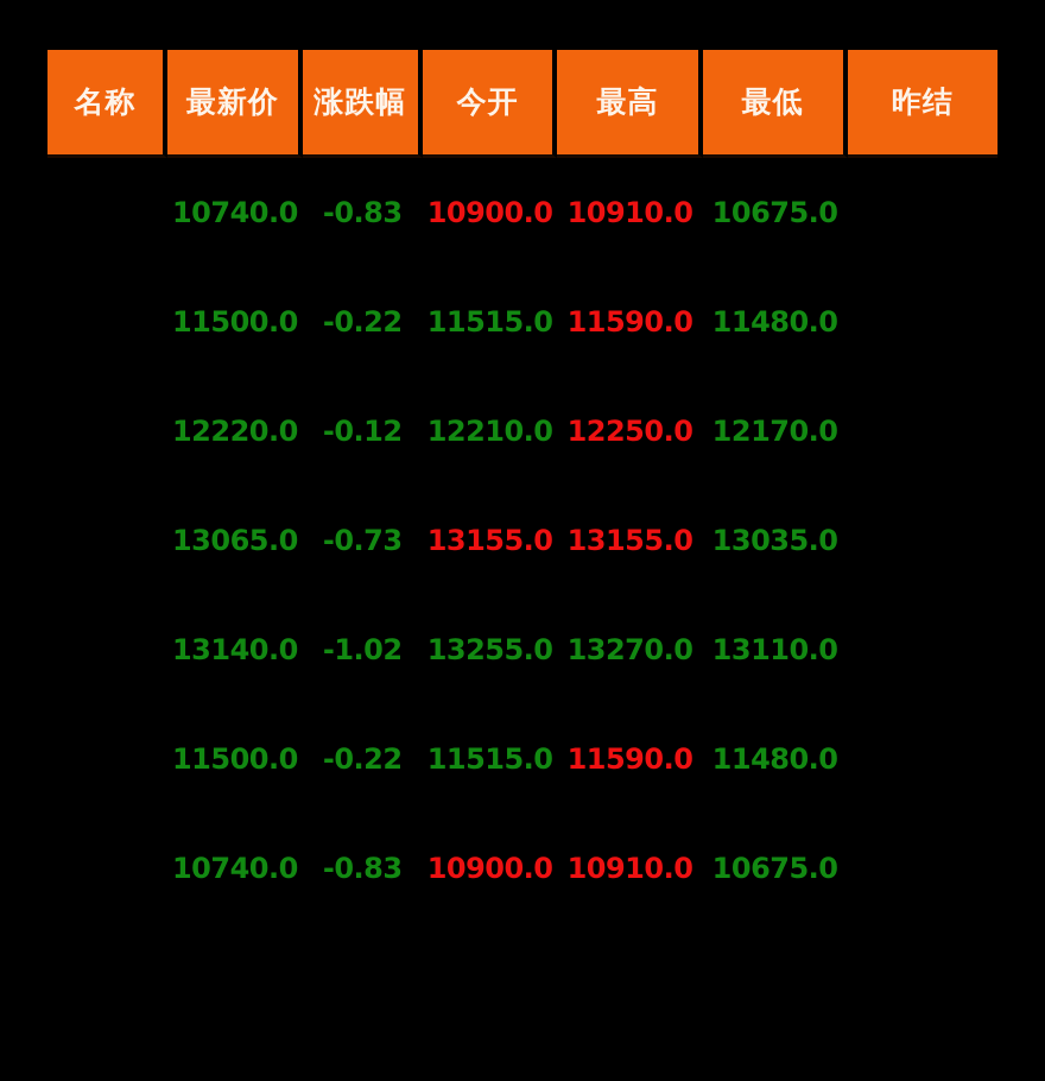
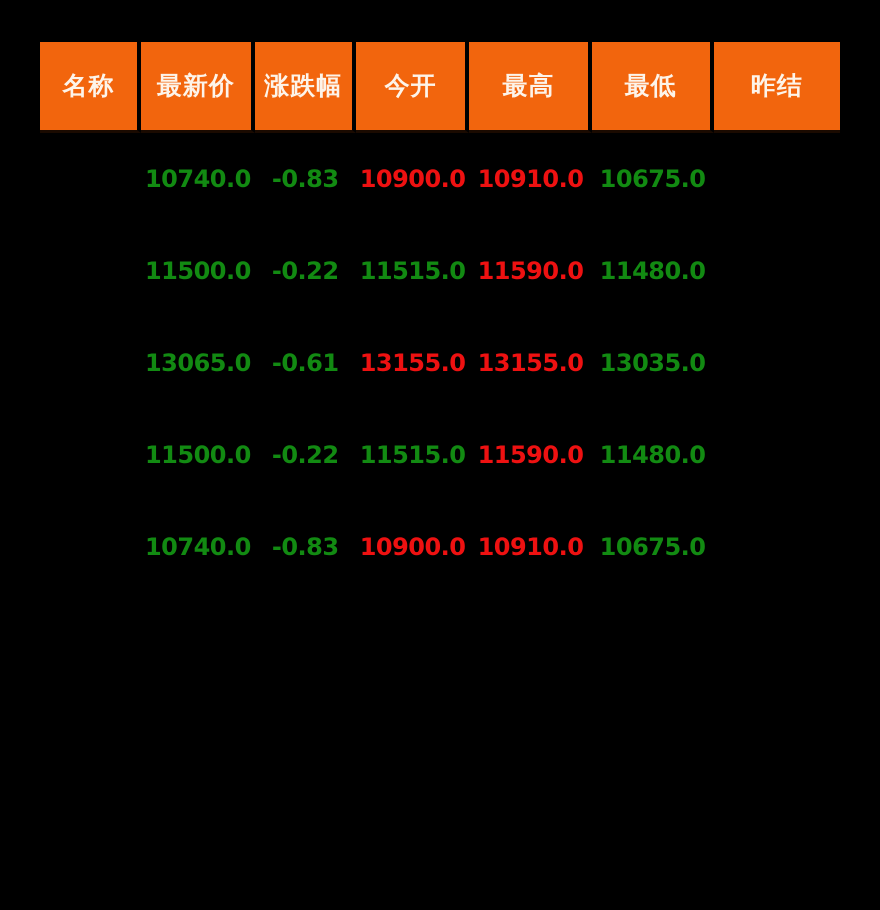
  名称	最新价	涨跌幅	今开	最高	最低	昨结
  	10740.0	-0.83	10900.0	10910.0	10675.0
  	11500.0	-0.22	11515.0	11590.0	11480.0
- 	12220.0	-0.12	12210.0	12250.0	12170.0
- 	13065.0	-0.73	13155.0	13155.0	13035.0
+ 	13065.0	-0.61	13155.0	13155.0	13035.0
- 	13140.0	-1.02	13255.0	13270.0	13110.0
  	11500.0	-0.22	11515.0	11590.0	11480.0
  	10740.0	-0.83	10900.0	10910.0	10675.0
